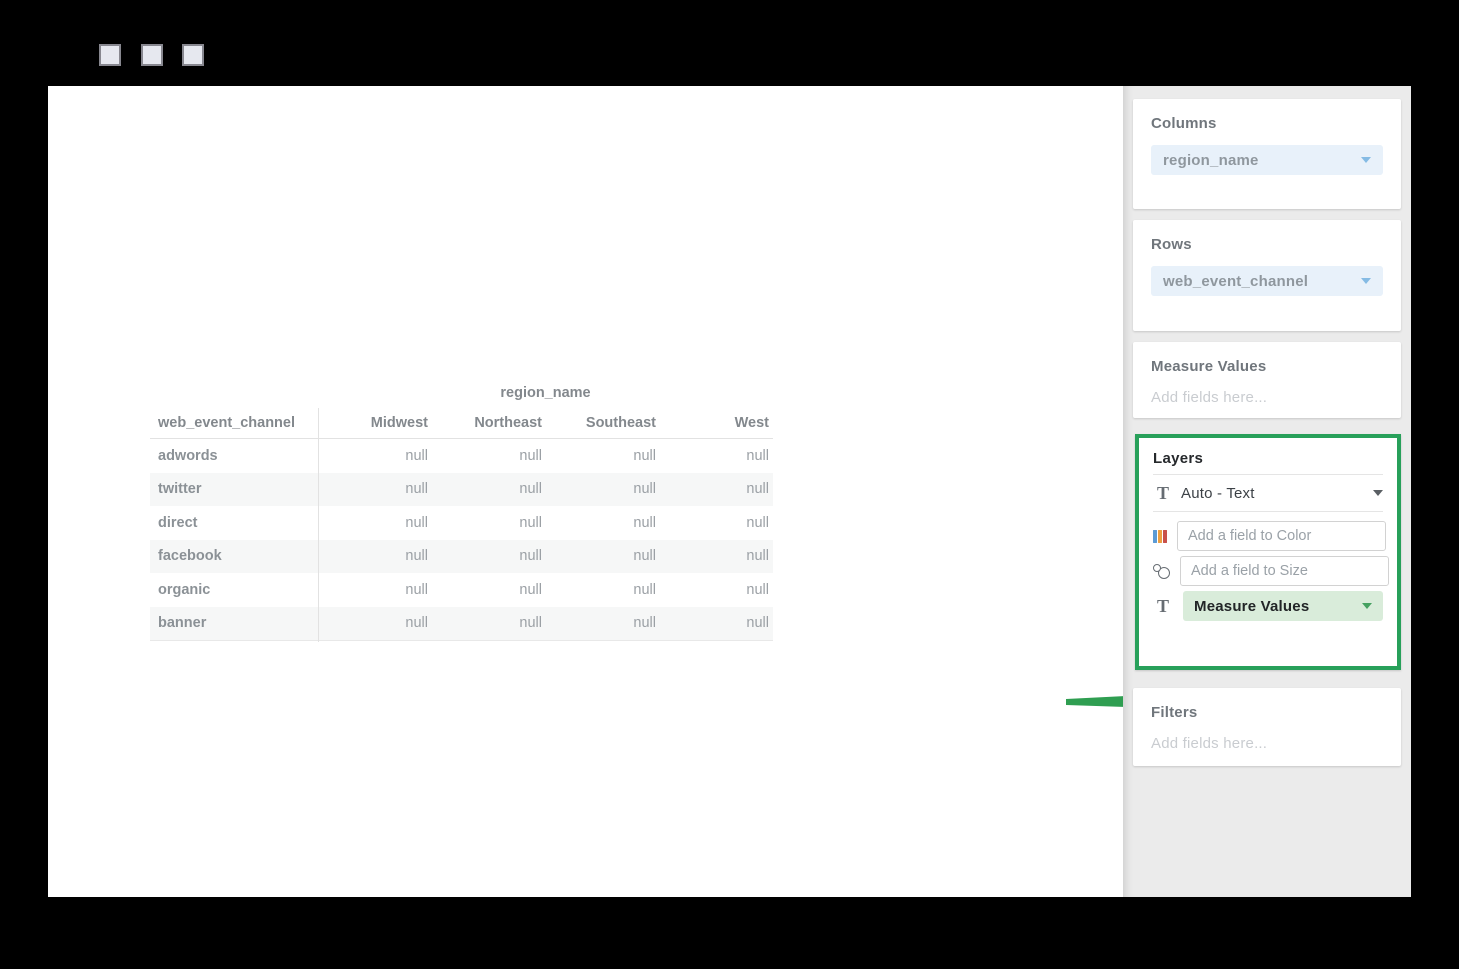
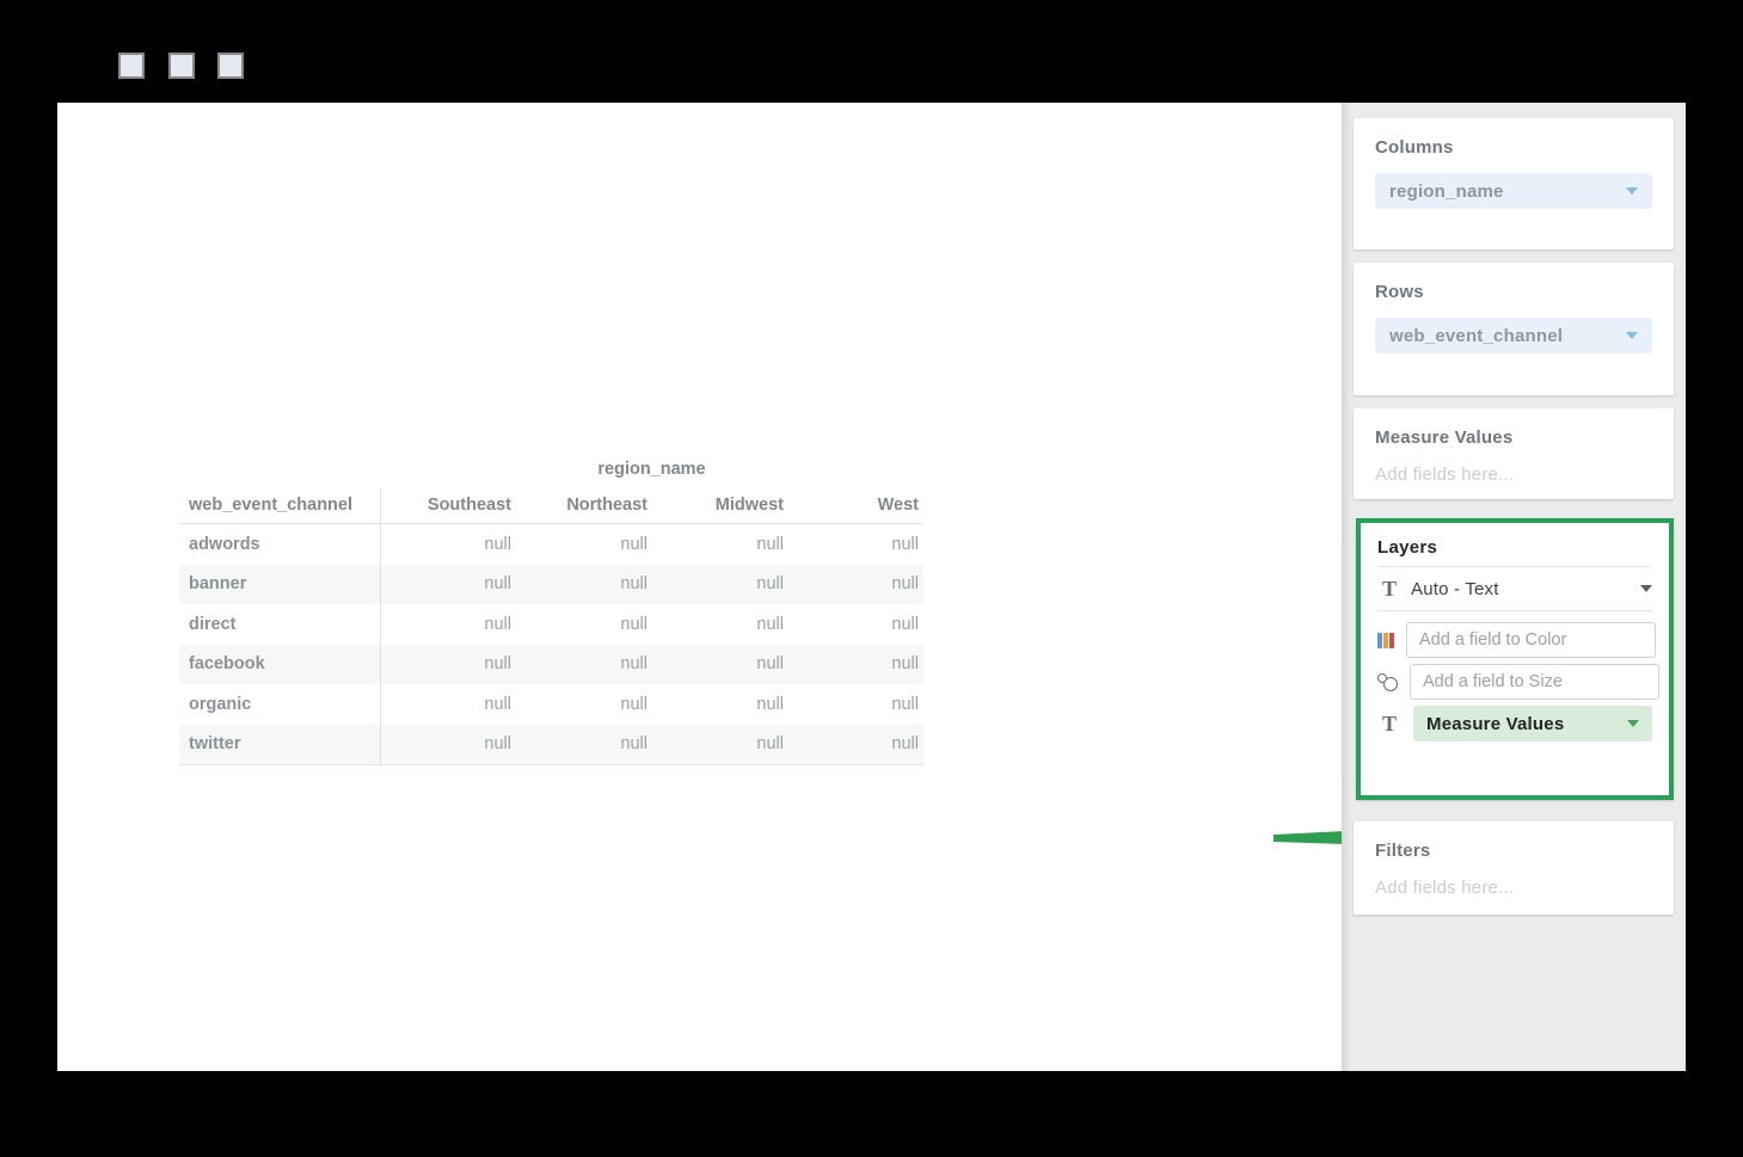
  region_name
  web_event_channel
- Midwest
+ Southeast
  Northeast
- Southeast
+ Midwest
  West
  adwords
  null
  null
  null
  null
- twitter
+ banner
  null
  null
  null
  null
  direct
  null
  null
  null
  null
  facebook
  null
  null
  null
  null
  organic
  null
  null
  null
  null
- banner
+ twitter
  null
  null
  null
  null
  Columns
  region_name
  Rows
  web_event_channel
  Measure Values
  Add fields here...
  Layers
  T
  Auto - Text
  Add a field to Color
  Add a field to Size
  T
  Measure Values
  Filters
  Add fields here...
